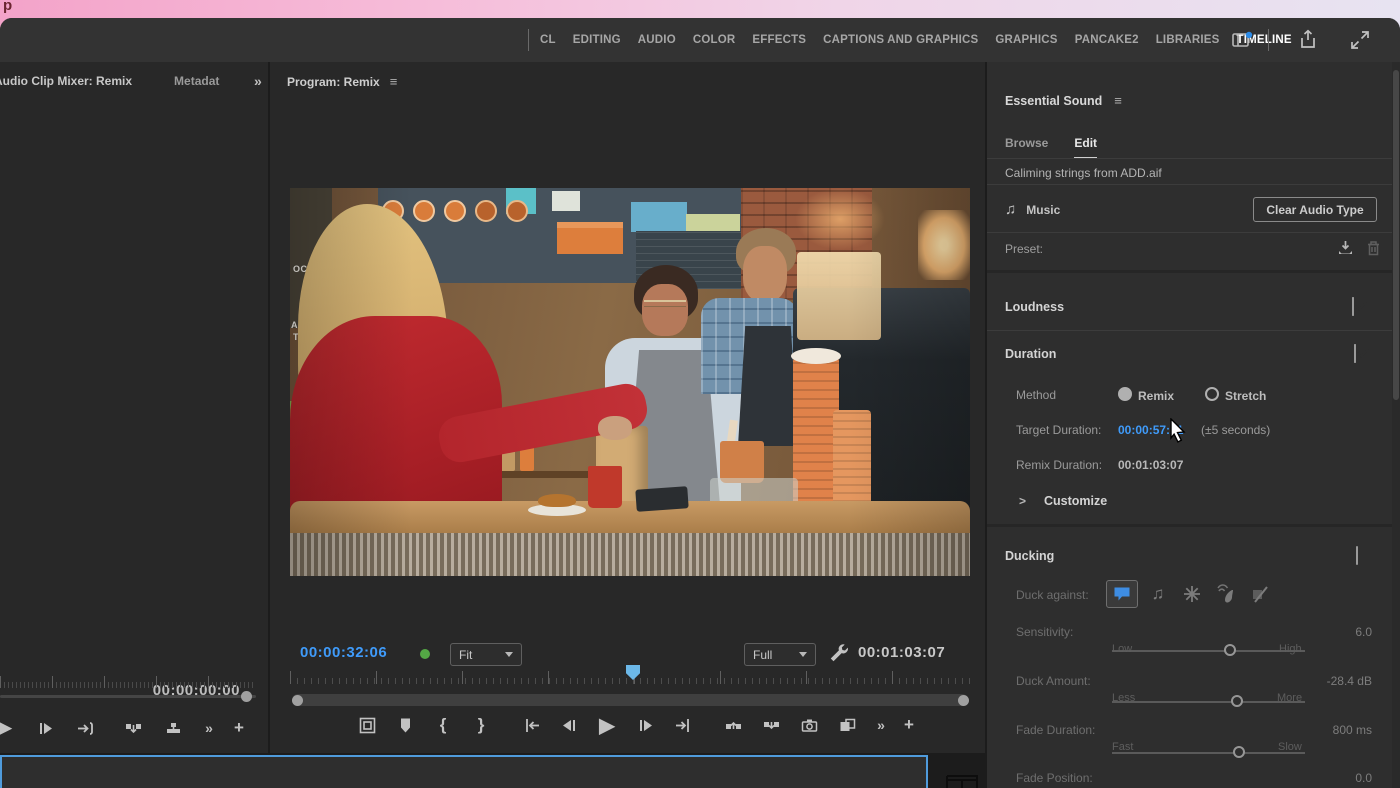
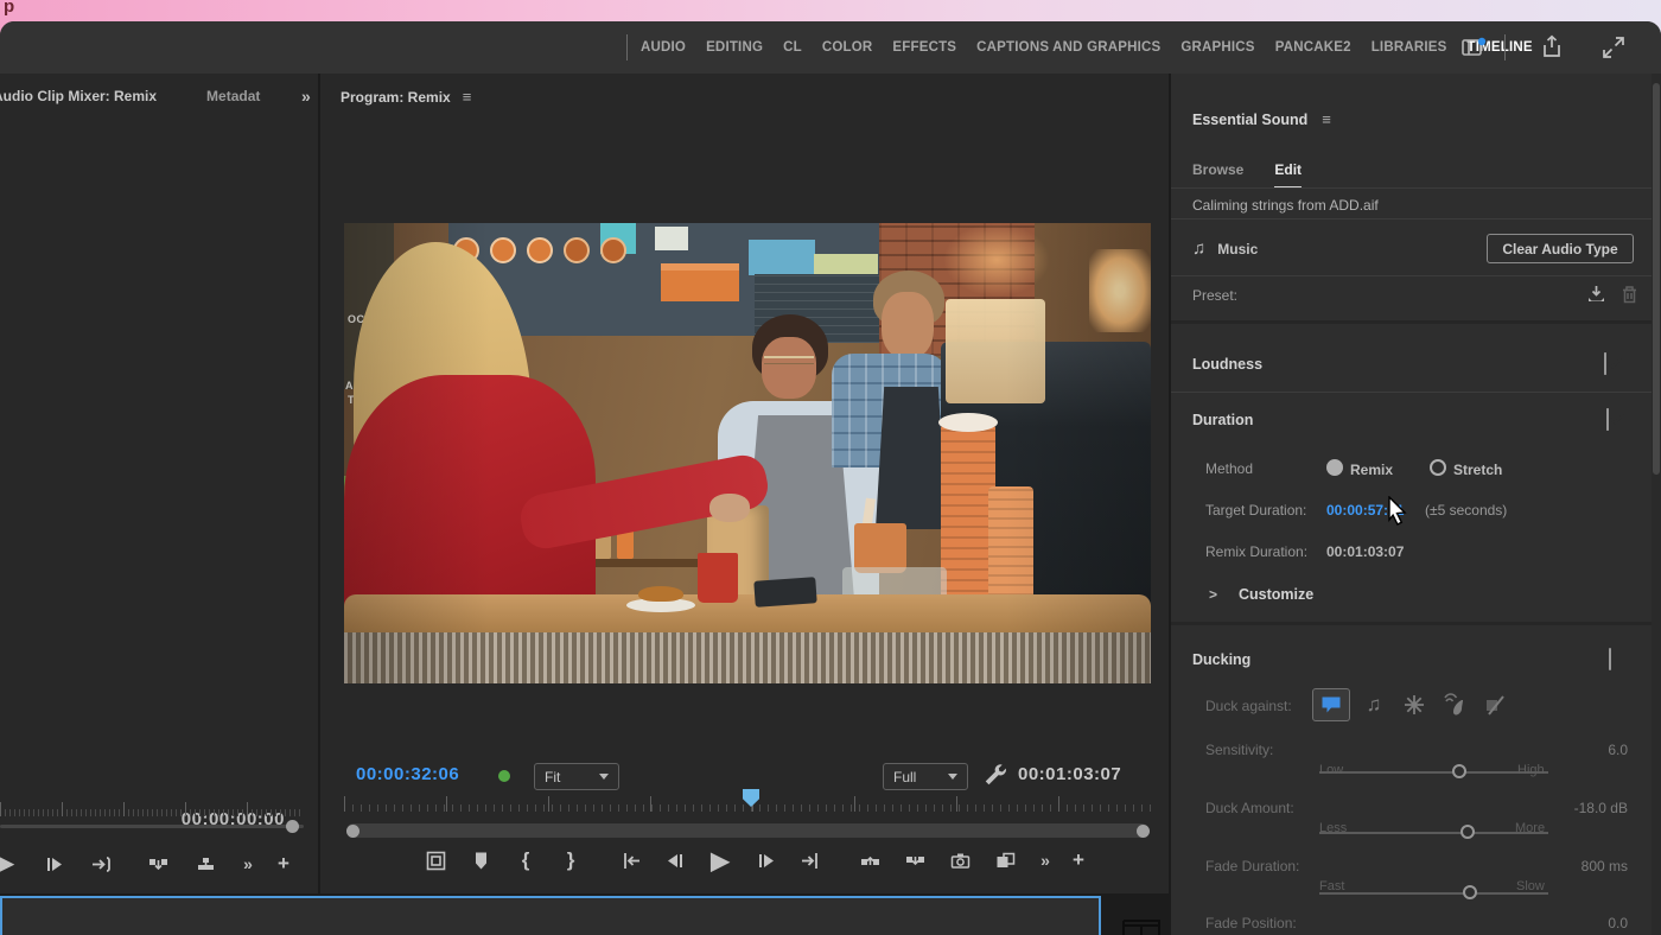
  p
- CL
+ AUDIO
  EDITING
- AUDIO
+ CL
  COLOR
  EFFECTS
  CAPTIONS AND GRAPHICS
  GRAPHICS
  PANCAKE2
  LIBRARIES
  TIMEINE
  udio Clip Mixer: Remix
  Metadat
  »
  00:00:00:00
  ▶
  »
  +
  Program: Remix
  ≡
  00:00:32:06
  Fit
  Full
  00:01:03:07
  {
  }
  ▶
  »
  +
  Essential Sound
  ≡
  Browse
  Edit
  Caliming strings from ADD.aif
  ♫
  Music
  Clear Audio Type
  Preset:
  Loudness
  Duration
  Method
  Remix
  Stretch
  Target Duration:
  00:00:57:
  (±5 seconds)
  Remix Duration:
  00:01:03:07
  >
  Customize
  Ducking
  Duck against:
  ♫
  Sensitivity:
  6.0
  Low
  High
  Duck Amount:
- -28.4 dB
+ -18.0 dB
  Less
  More
  Fade Duration:
  800 ms
  Fast
  Slow
  Fade Position:
  0.0
